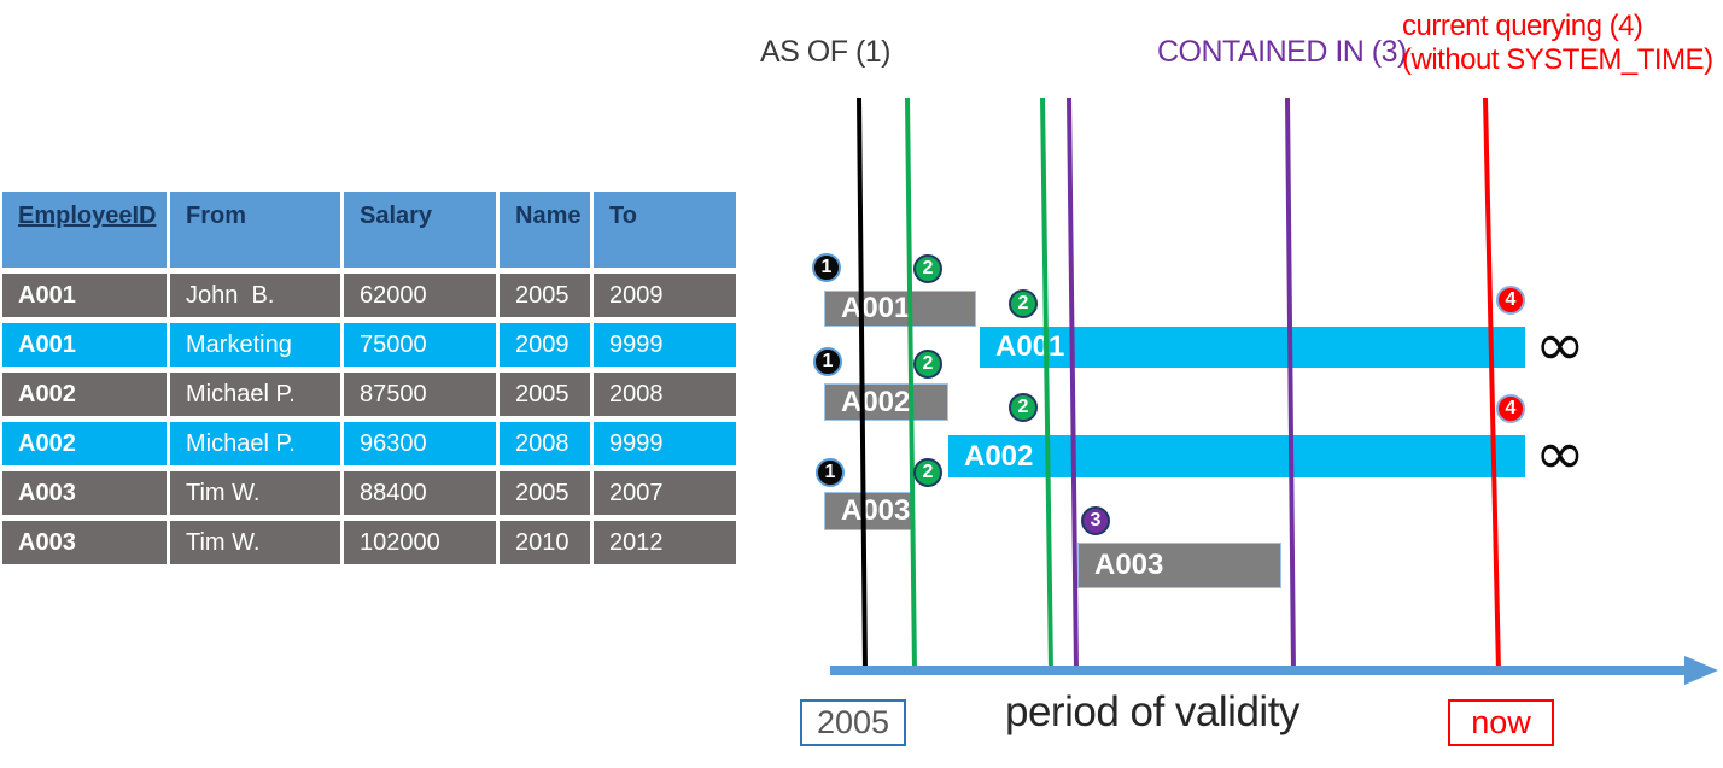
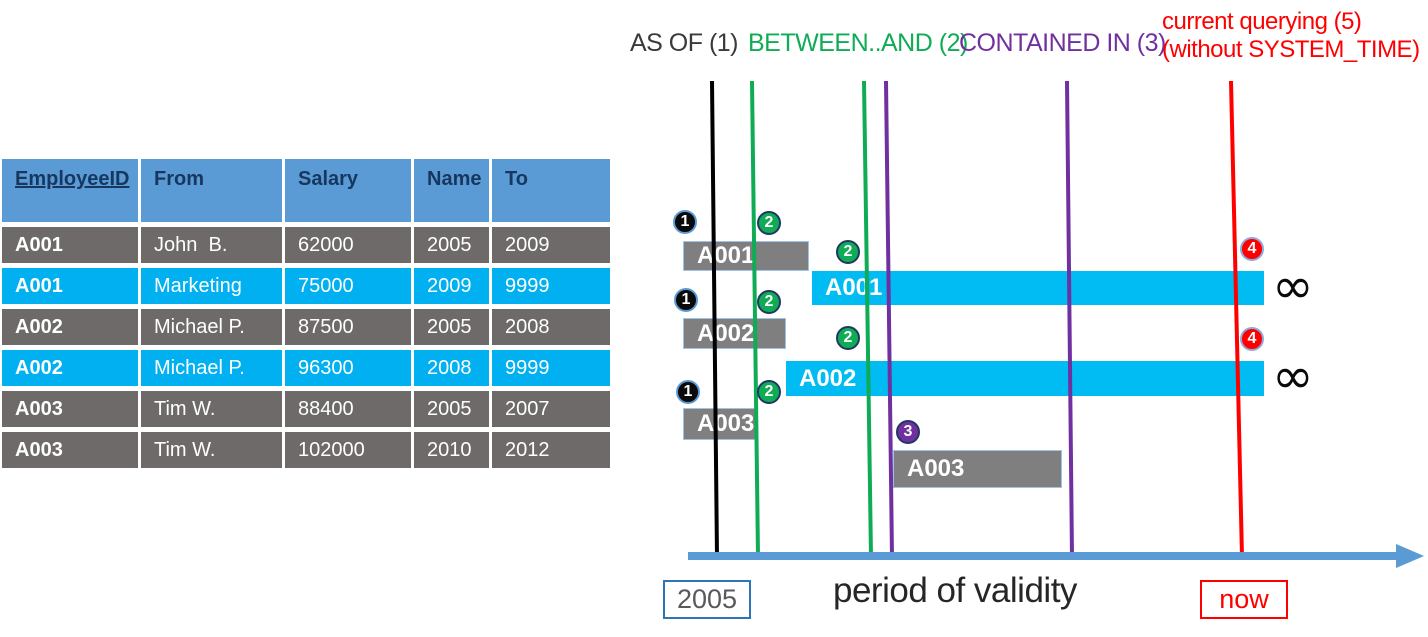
  EmployeeID
  From
  Salary
  Name
  To
  A001
  John B.
  62000
  2005
  2009
  A001
  Marketing
  75000
  2009
  9999
  A002
  Michael P.
  87500
  2005
  2008
  A002
  Michael P.
  96300
  2008
  9999
  A003
  Tim W.
  88400
  2005
  2007
  A003
  Tim W.
  102000
  2010
  2012
  AS OF (1)
+ BETWEEN..AND (2)
  CONTAINED IN (3)
- current querying (4)
+ current querying (5)
  (without SYSTEM_TIME)
  A001
  A001
  A002
  A002
  A003
  A003
  1
  2
  2
  1
  2
  2
  1
  2
  3
  4
  4
  ∞
  ∞
  2005
  period of validity
  now
